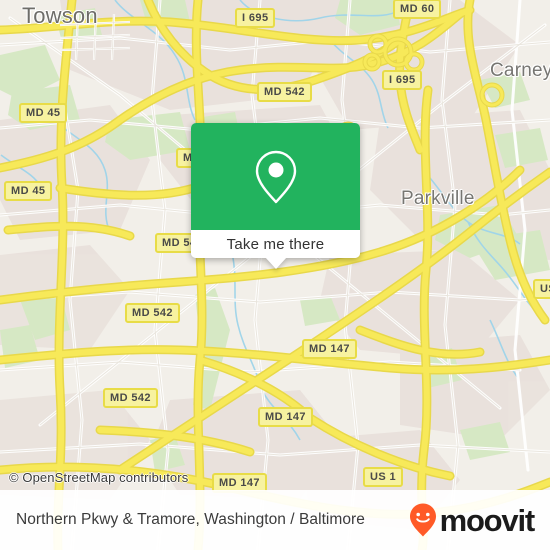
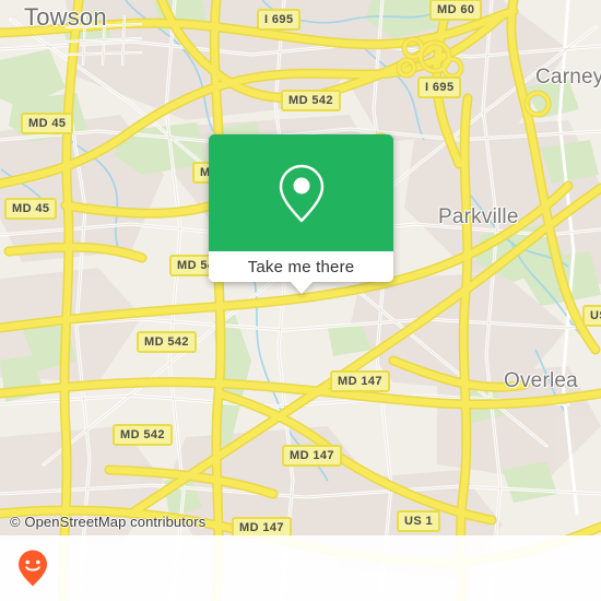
  Towson
  Carney
  Parkville
+ Overlea
  I 695
  MD 60
  I 695
  MD 542
  MD 45
  MD 45
  MD 5
  MD 542
  MD 147
  MD 542
  MD 147
  US 1
  MD 147
  Take me there
  © OpenStreetMap contributors
- Northern Pkwy & Tramore, Washington / Baltimore
- moovit
